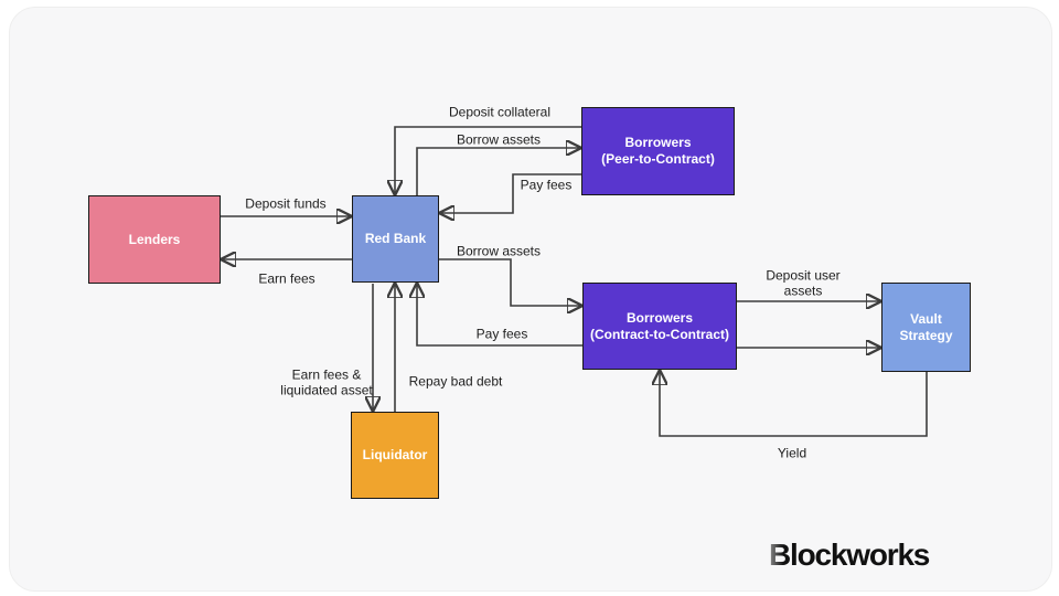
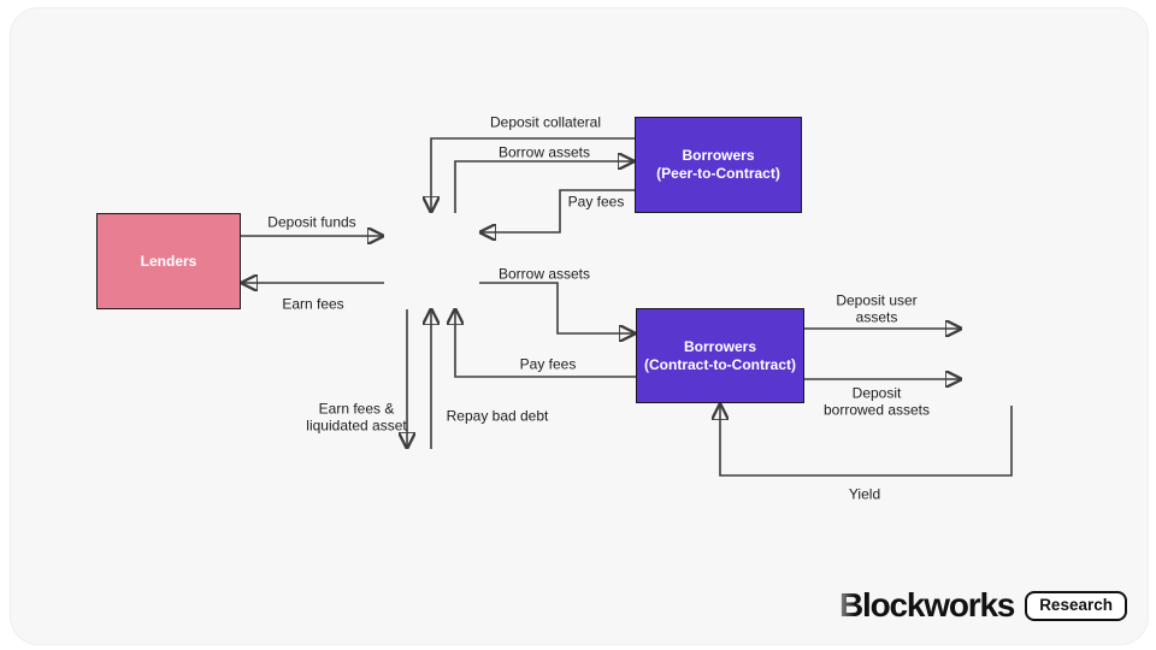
  Lenders
- Red Bank
  Borrowers
  (Peer-to-Contract)
  Borrowers
  (Contract-to-Contract)
- Vault Strategy
- Liquidator
  Deposit collateral
  Borrow assets
  Pay fees
  Deposit funds
  Earn fees
  Borrow assets
  Pay fees
  Earn fees &
  liquidated asset
  Repay bad debt
  Deposit user
  assets
+ Deposit
+ borrowed assets
  Yield
  Blockworks
+ Research
